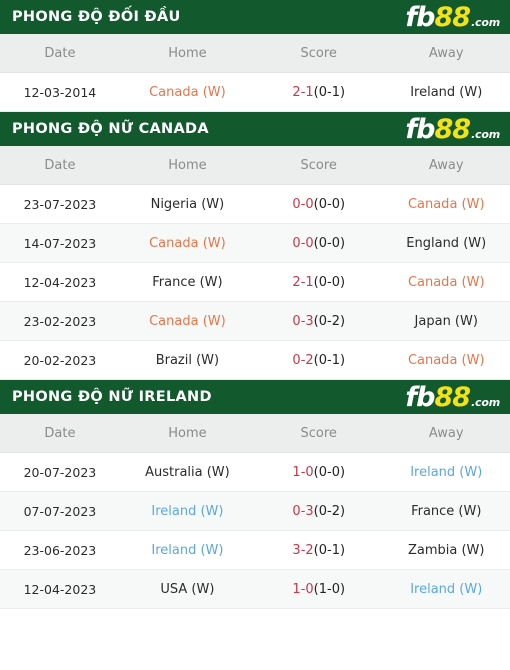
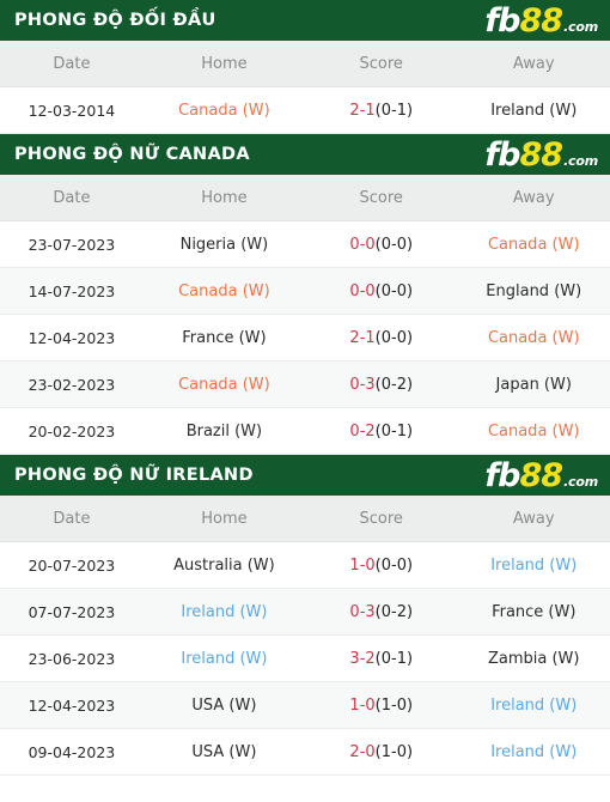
  PHONG ĐỘ ĐỐI ĐẦU
  fb
  88
  .com
  Date	Home	Score	Away
  12-03-2014	Canada (W)	2-1(0-1)	Ireland (W)
  PHONG ĐỘ NỮ CANADA
  fb
  88
  .com
  Date	Home	Score	Away
  23-07-2023	Nigeria (W)	0-0(0-0)	Canada (W)
  14-07-2023	Canada (W)	0-0(0-0)	England (W)
  12-04-2023	France (W)	2-1(0-0)	Canada (W)
  23-02-2023	Canada (W)	0-3(0-2)	Japan (W)
  20-02-2023	Brazil (W)	0-2(0-1)	Canada (W)
  PHONG ĐỘ NỮ IRELAND
  fb
  88
  .com
  Date	Home	Score	Away
  20-07-2023	Australia (W)	1-0(0-0)	Ireland (W)
  07-07-2023	Ireland (W)	0-3(0-2)	France (W)
  23-06-2023	Ireland (W)	3-2(0-1)	Zambia (W)
  12-04-2023	USA (W)	1-0(1-0)	Ireland (W)
+ 09-04-2023	USA (W)	2-0(1-0)	Ireland (W)
